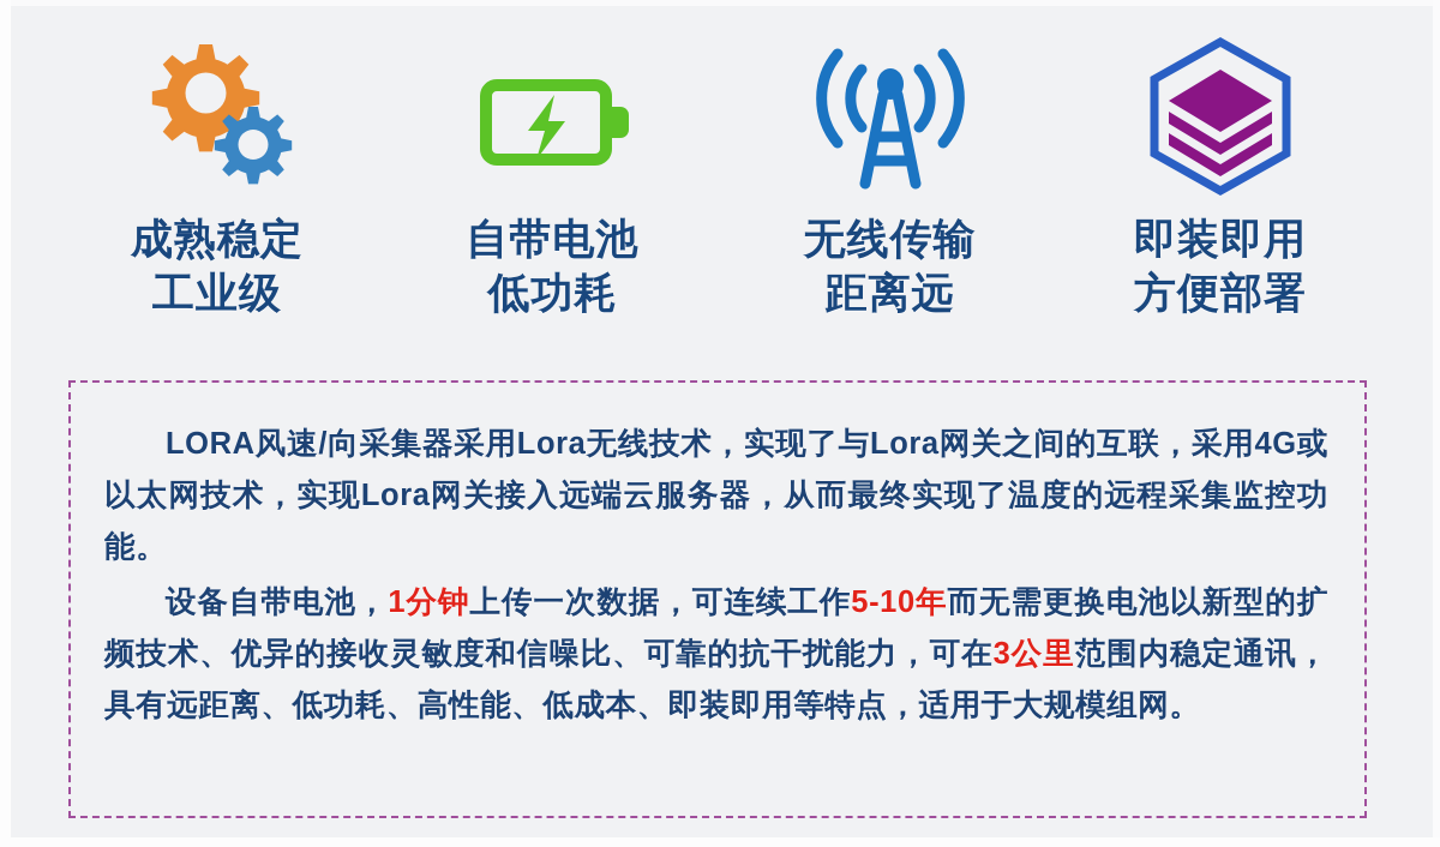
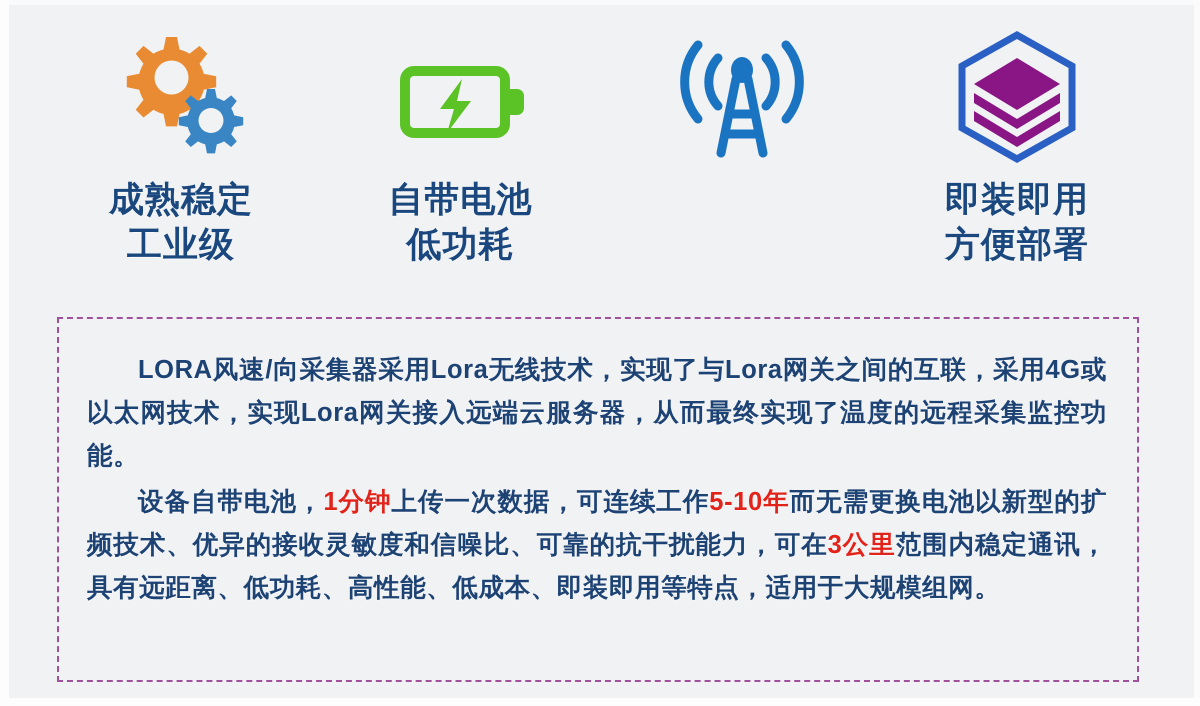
  成熟稳定
  工业级
  自带电池
  低功耗
- 无线传输
- 距离远
  即装即用
  方便部署
  LORA风速/向采集器采用Lora无线技术，实现了与Lora网关之间的互联，采用4G或以太网技术，实现Lora网关接入远端云服务器，从而最终实现了温度的远程采集监控功能。
  设备自带电池，1分钟上传一次数据，可连续工作5-10年而无需更换电池以新型的扩频技术、优异的接收灵敏度和信噪比、可靠的抗干扰能力，可在3公里范围内稳定通讯，具有远距离、低功耗、高性能、低成本、即装即用等特点，适用于大规模组网。
